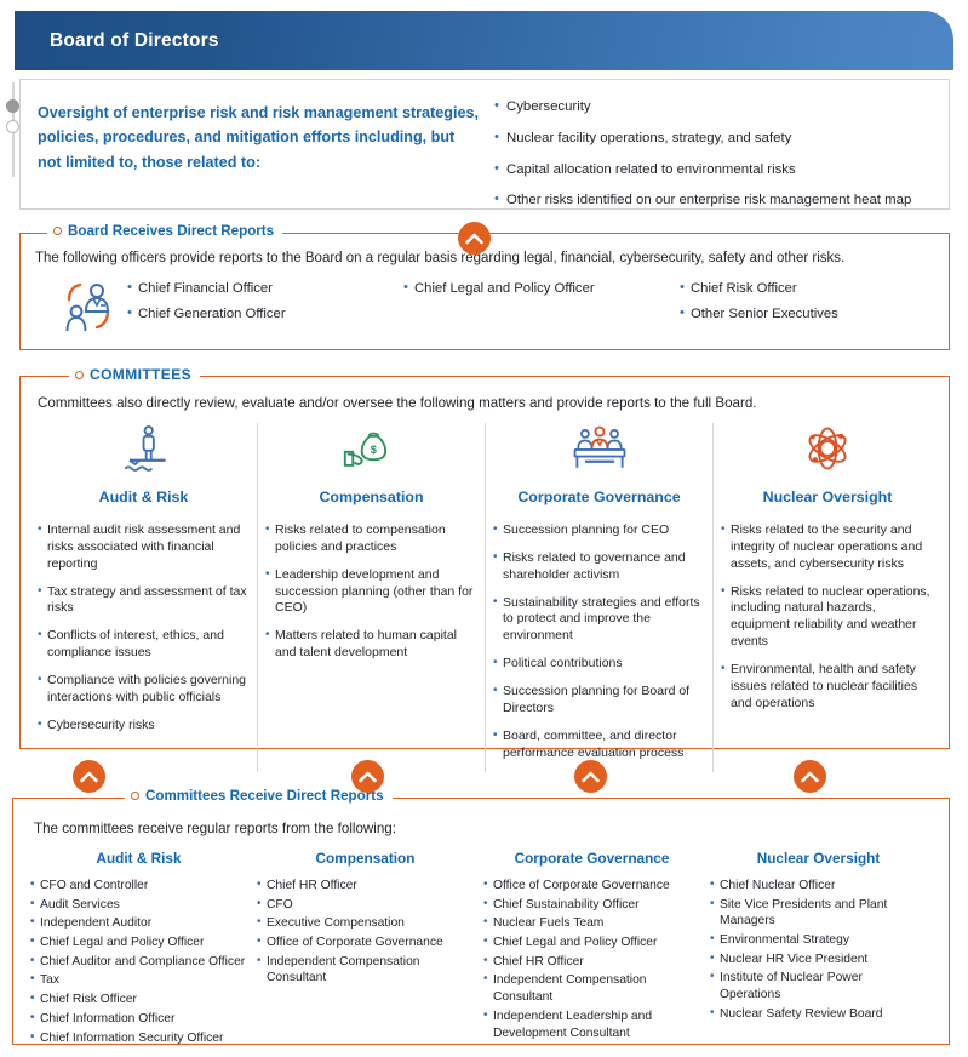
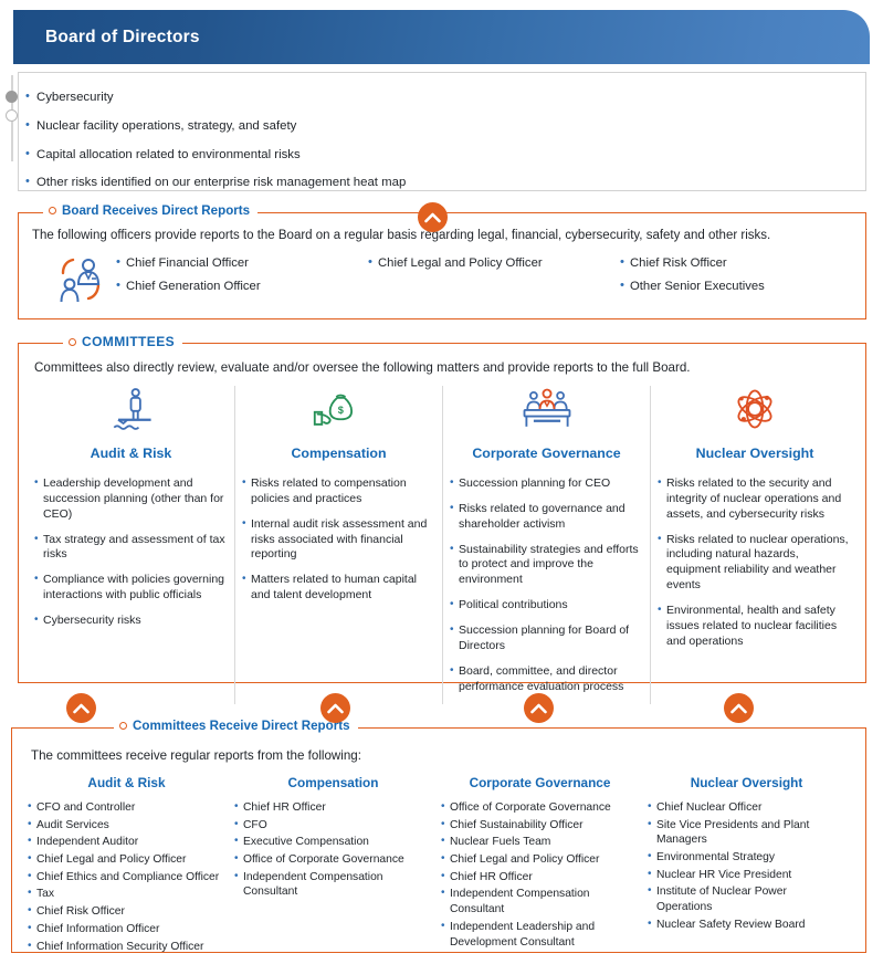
  Board of Directors
- Oversight of enterprise risk and risk management strategies, policies, procedures, and mitigation efforts including, but not limited to, those related to:
  Cybersecurity
  Nuclear facility operations, strategy, and safety
  Capital allocation related to environmental risks
  Other risks identified on our enterprise risk management heat map
  Board Receives Direct Reports
  The following officers provide reports to the Board on a regular basis regarding legal, financial, cybersecurity, safety and other risks.
  Chief Financial Officer
  Chief Generation Officer
  Chief Legal and Policy Officer
  Chief Risk Officer
  Other Senior Executives
  COMMITTEES
  Committees also directly review, evaluate and/or oversee the following matters and provide reports to the full Board.
  Audit & Risk
- Internal audit risk assessment and risks associated with financial reporting
+ Leadership development and succession planning (other than for CEO)
  Tax strategy and assessment of tax risks
- Conflicts of interest, ethics, and compliance issues
  Compliance with policies governing interactions with public officials
  Cybersecurity risks
  $
  Compensation
  Risks related to compensation policies and practices
- Leadership development and succession planning (other than for CEO)
+ Internal audit risk assessment and risks associated with financial reporting
  Matters related to human capital and talent development
  Corporate Governance
  Succession planning for CEO
  Risks related to governance and shareholder activism
  Sustainability strategies and efforts to protect and improve the environment
  Political contributions
  Succession planning for Board of Directors
  Board, committee, and director performance evaluation process
  Nuclear Oversight
  Risks related to the security and integrity of nuclear operations and assets, and cybersecurity risks
  Risks related to nuclear operations, including natural hazards, equipment reliability and weather events
  Environmental, health and safety issues related to nuclear facilities and operations
  Committees Receive Direct Reports
  The committees receive regular reports from the following:
  Audit & Risk
  CFO and Controller
  Audit Services
  Independent Auditor
  Chief Legal and Policy Officer
- Chief Auditor and Compliance Officer
+ Chief Ethics and Compliance Officer
  Tax
  Chief Risk Officer
  Chief Information Officer
  Chief Information Security Officer
  Compensation
  Chief HR Officer
  CFO
  Executive Compensation
  Office of Corporate Governance
  Independent Compensation Consultant
  Corporate Governance
  Office of Corporate Governance
  Chief Sustainability Officer
  Nuclear Fuels Team
  Chief Legal and Policy Officer
  Chief HR Officer
  Independent Compensation Consultant
  Independent Leadership and Development Consultant
  Nuclear Oversight
  Chief Nuclear Officer
  Site Vice Presidents and Plant Managers
  Environmental Strategy
  Nuclear HR Vice President
  Institute of Nuclear Power Operations
  Nuclear Safety Review Board
